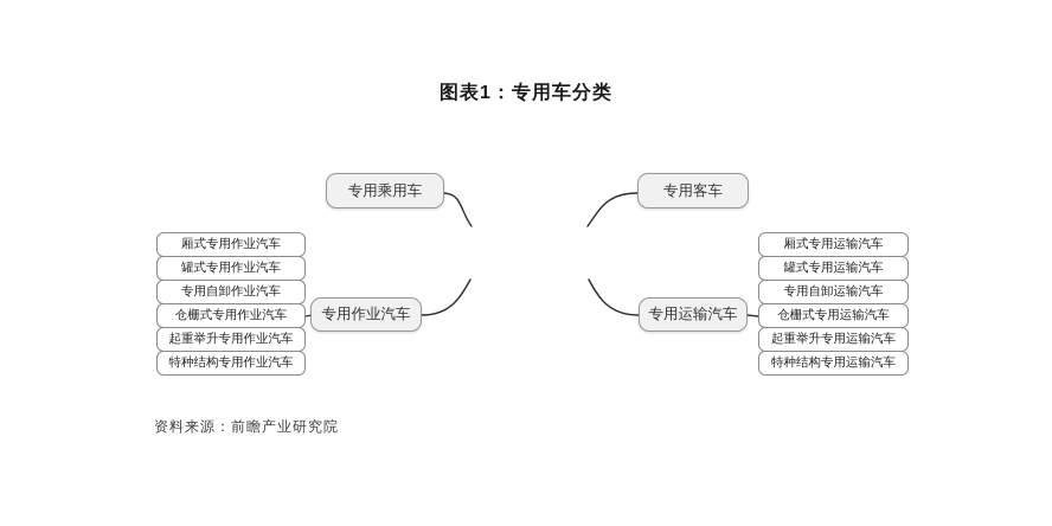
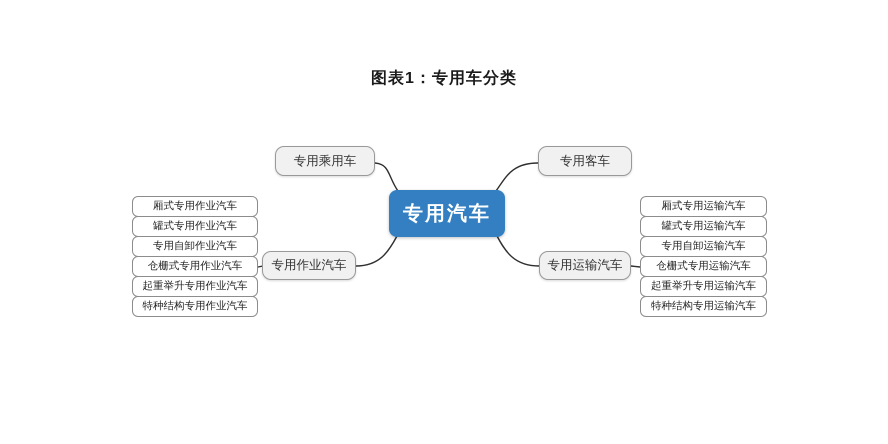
  图表1：专用车分类
+ 专用汽车
  专用乘用车
  专用客车
  专用作业汽车
  专用运输汽车
  厢式专用作业汽车
  罐式专用作业汽车
  专用自卸作业汽车
  仓栅式专用作业汽车
  起重举升专用作业汽车
  特种结构专用作业汽车
  厢式专用运输汽车
  罐式专用运输汽车
  专用自卸运输汽车
  仓栅式专用运输汽车
  起重举升专用运输汽车
  特种结构专用运输汽车
- 资料来源：前瞻产业研究院
